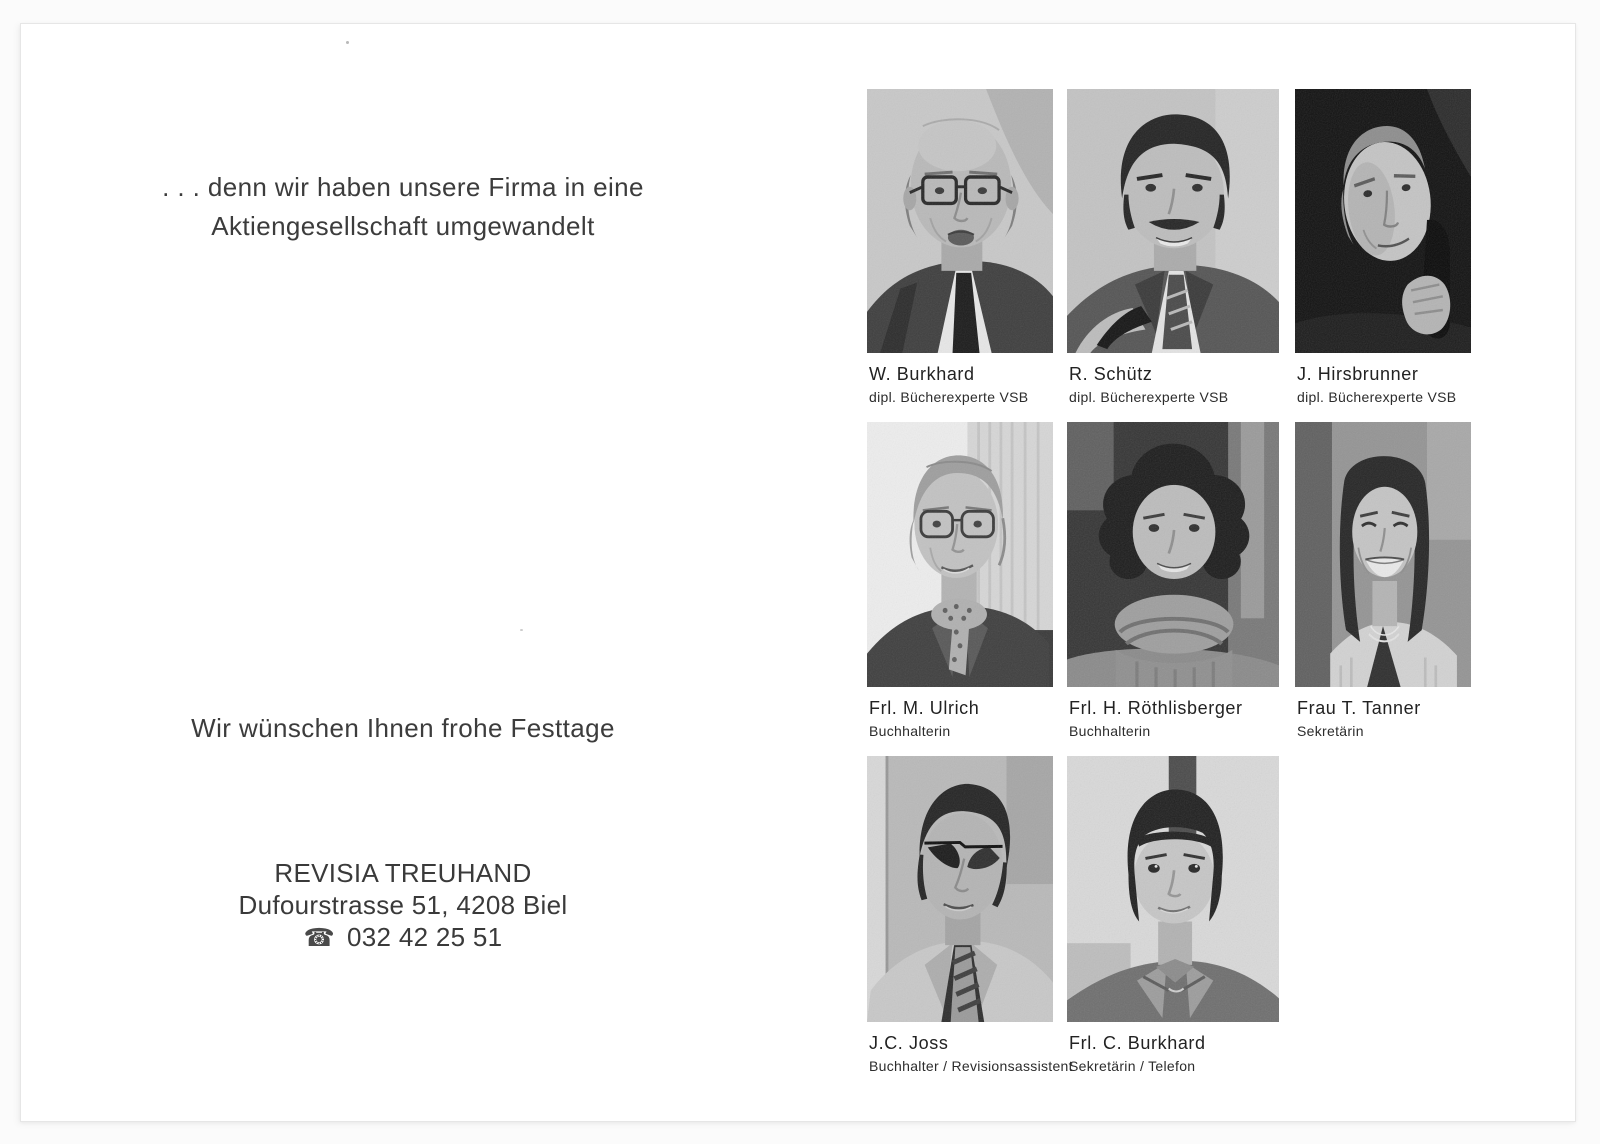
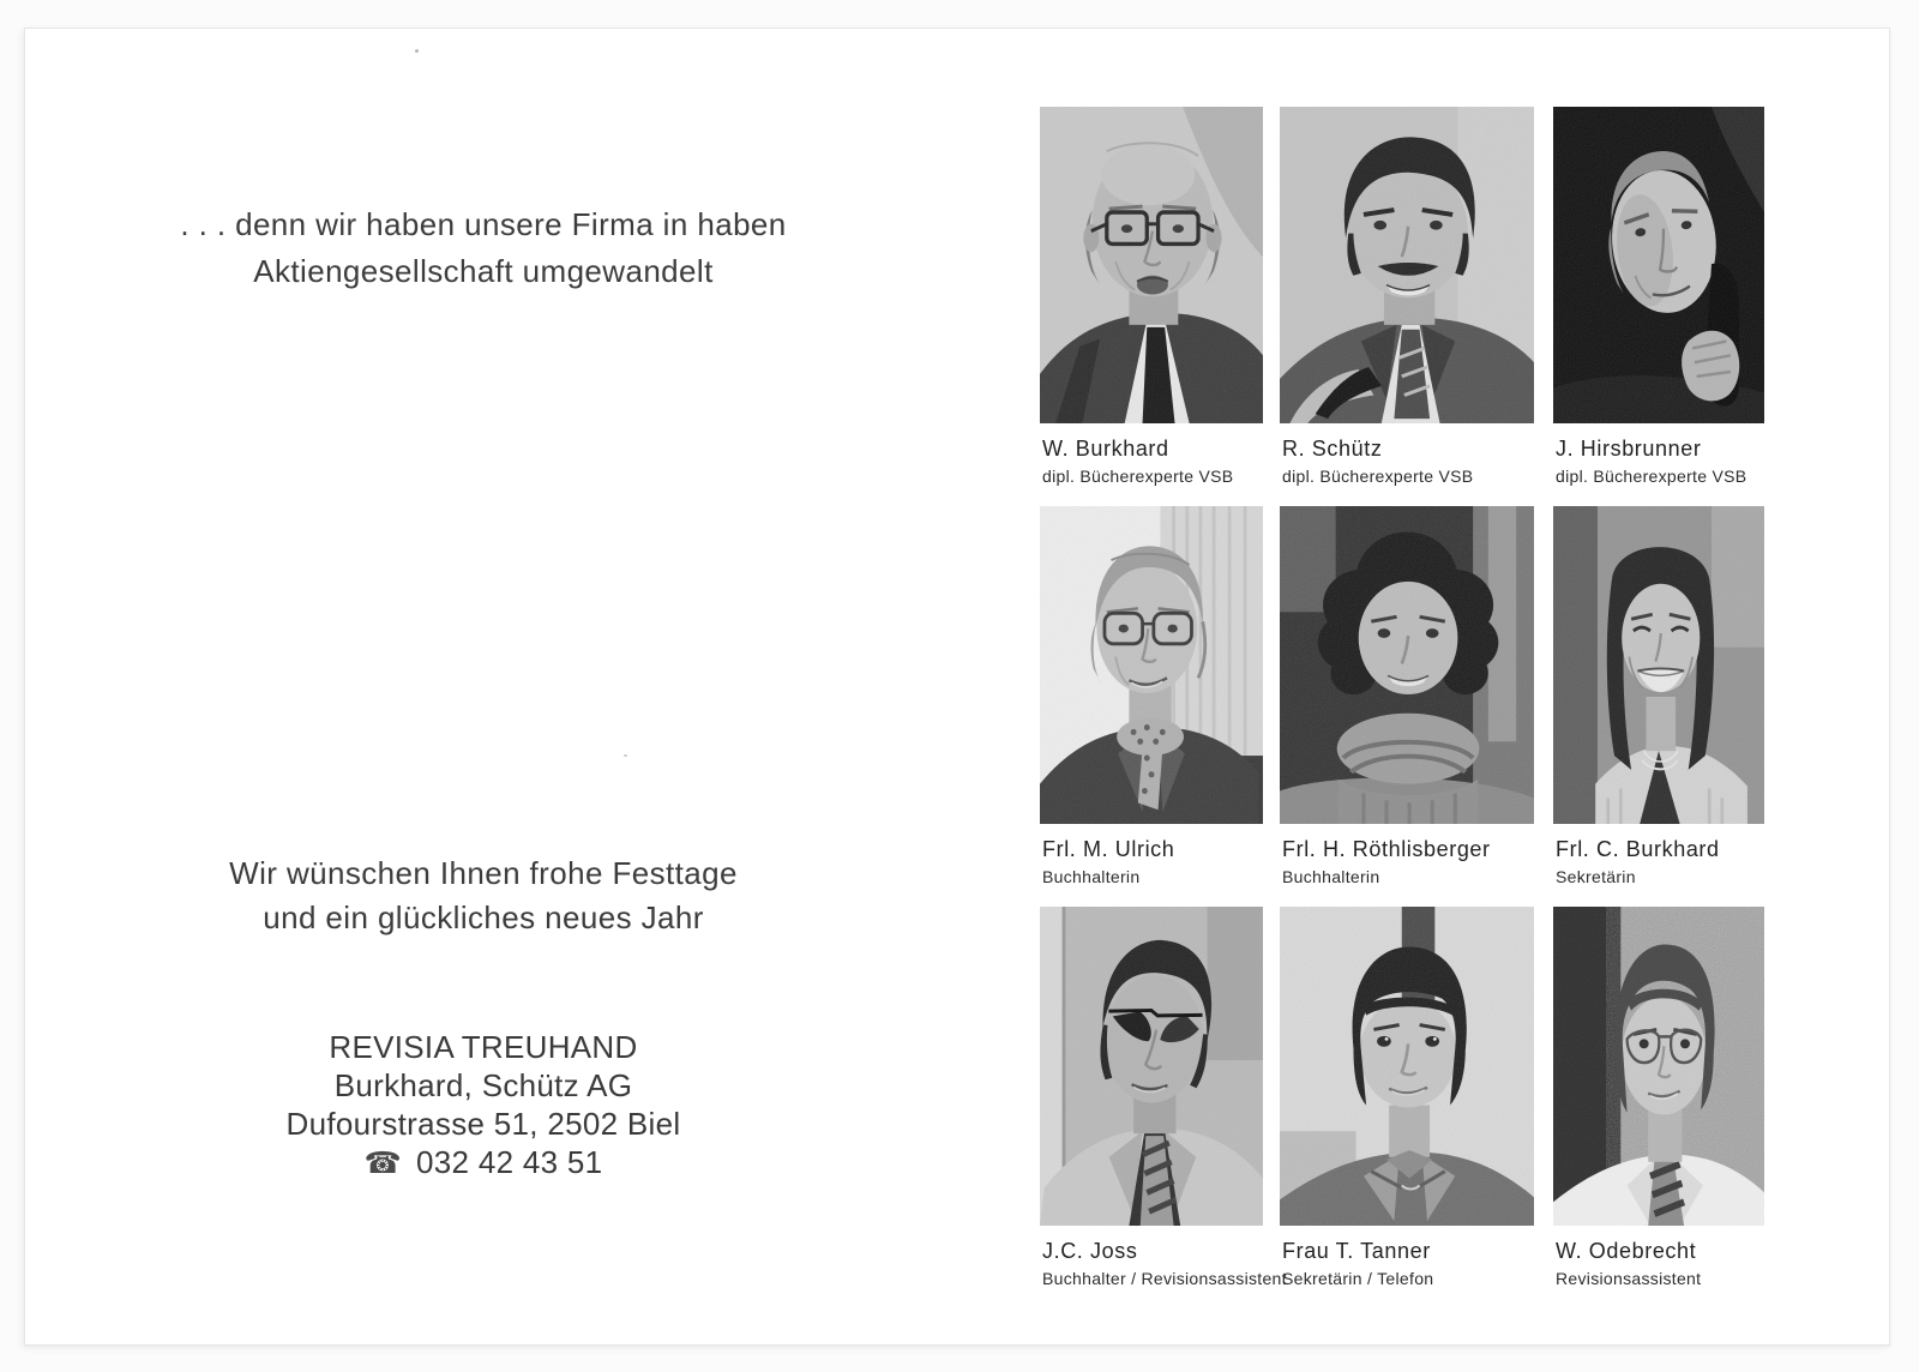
- . . . denn wir haben unsere Firma in eine
+ . . . denn wir haben unsere Firma in haben
  Aktiengesellschaft umgewandelt
  Wir wünschen Ihnen frohe Festtage
+ und ein glückliches neues Jahr
  REVISIA TREUHAND
+ Burkhard, Schütz AG
- Dufourstrasse 51, 4208 Biel
+ Dufourstrasse 51, 2502 Biel
- ☎ 032 42 25 51
+ ☎ 032 42 43 51
  W. Burkhard
  dipl. Bücherexperte VSB
  R. Schütz
  dipl. Bücherexperte VSB
  J. Hirsbrunner
  dipl. Bücherexperte VSB
  Frl. M. Ulrich
  Buchhalterin
  Frl. H. Röthlisberger
  Buchhalterin
- Frau T. Tanner
+ Frl. C. Burkhard
  Sekretärin
  J.C. Joss
  Buchhalter / Revisionsassisten
- Frl. C. Burkhard
+ Frau T. Tanner
  Sekretärin / Telefon
+ W. Odebrecht
+ Revisionsassistent
